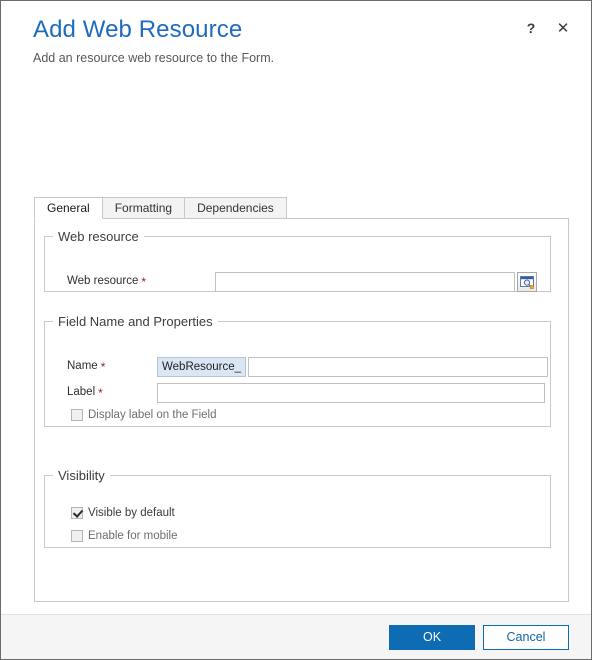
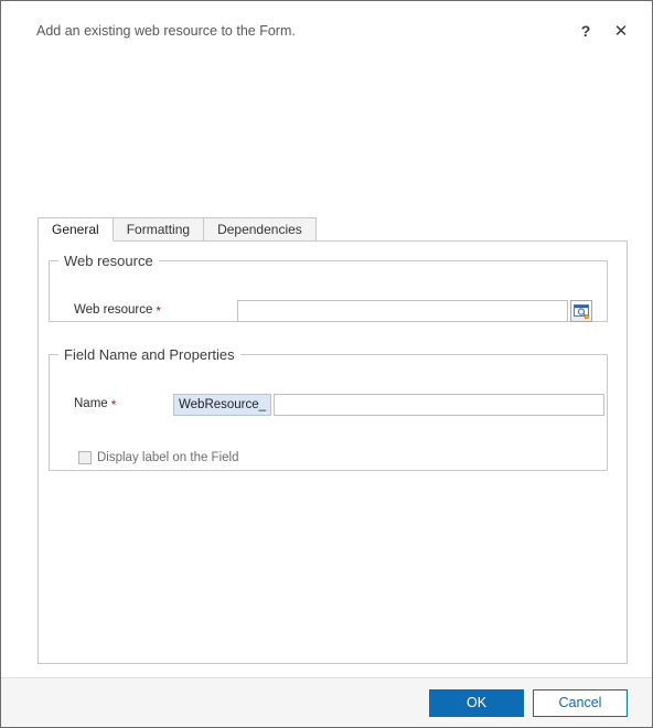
- Add Web Resource
- Add an resource web resource to the Form.
+ Add an existing web resource to the Form.
  ?
  ✕
  General
  Formatting
  Dependencies
  Web resource
  Web resource *
  Field Name and Properties
  Name *
  WebResource_
- Label *
  Display label on the Field
- Visibility
- Visible by default
- Enable for mobile
  OK
  Cancel
